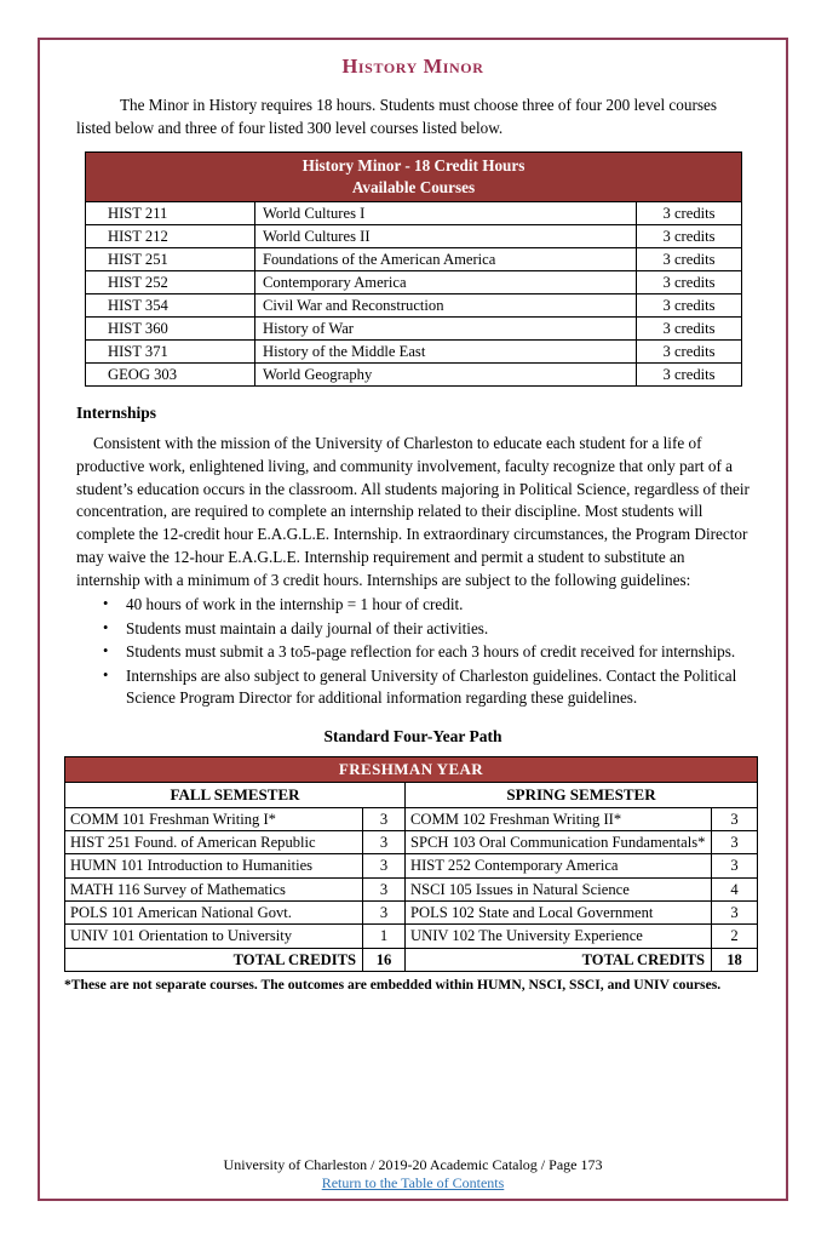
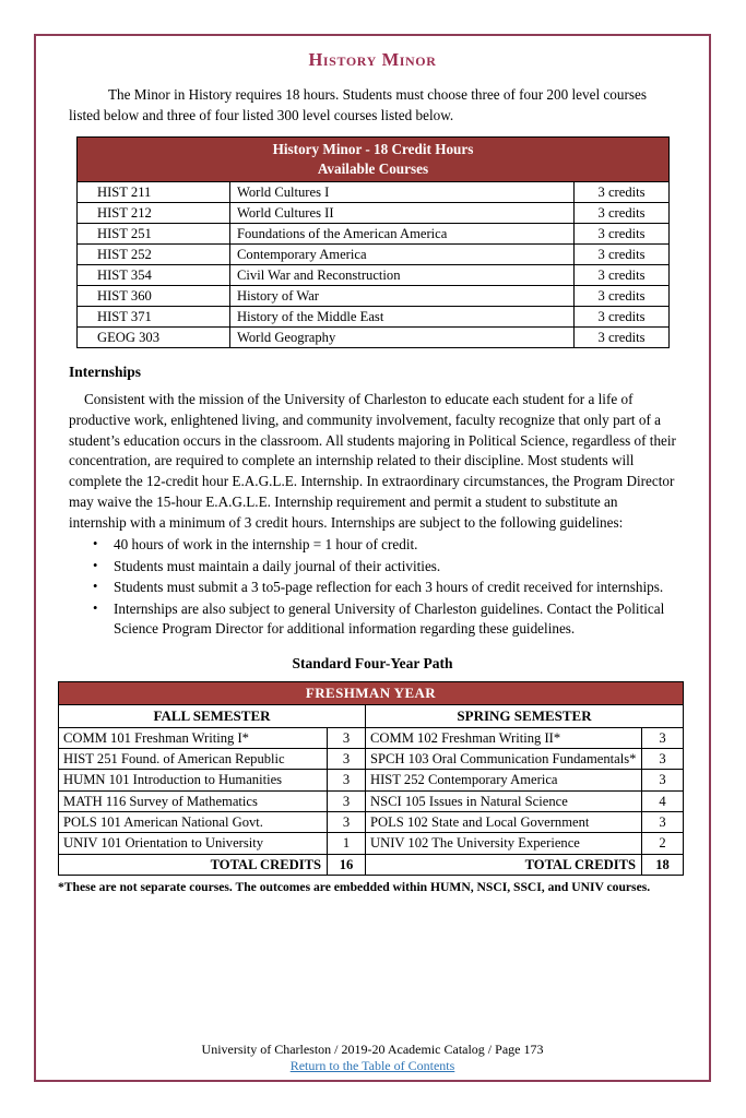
  History Minor
  The Minor in History requires 18 hours. Students must choose three of four 200 level courses listed below and three of four listed 300 level courses listed below.
  History Minor - 18 Credit Hours Available Courses
  HIST 211	World Cultures I	3 credits
  HIST 212	World Cultures II	3 credits
  HIST 251	Foundations of the American America	3 credits
  HIST 252	Contemporary America	3 credits
  HIST 354	Civil War and Reconstruction	3 credits
  HIST 360	History of War	3 credits
  HIST 371	History of the Middle East	3 credits
  GEOG 303	World Geography	3 credits
  Internships
- Consistent with the mission of the University of Charleston to educate each student for a life of productive work, enlightened living, and community involvement, faculty recognize that only part of a student’s education occurs in the classroom. All students majoring in Political Science, regardless of their concentration, are required to complete an internship related to their discipline. Most students will complete the 12-credit hour E.A.G.L.E. Internship. In extraordinary circumstances, the Program Director may waive the 12-hour E.A.G.L.E. Internship requirement and permit a student to substitute an internship with a minimum of 3 credit hours. Internships are subject to the following guidelines:
+ Consistent with the mission of the University of Charleston to educate each student for a life of productive work, enlightened living, and community involvement, faculty recognize that only part of a student’s education occurs in the classroom. All students majoring in Political Science, regardless of their concentration, are required to complete an internship related to their discipline. Most students will complete the 12-credit hour E.A.G.L.E. Internship. In extraordinary circumstances, the Program Director may waive the 15-hour E.A.G.L.E. Internship requirement and permit a student to substitute an internship with a minimum of 3 credit hours. Internships are subject to the following guidelines:
  40 hours of work in the internship = 1 hour of credit.
  Students must maintain a daily journal of their activities.
  Students must submit a 3 to5-page reflection for each 3 hours of credit received for internships.
  Internships are also subject to general University of Charleston guidelines. Contact the Political Science Program Director for additional information regarding these guidelines.
  Standard Four-Year Path
  FRESHMAN YEAR
  FALL SEMESTER	SPRING SEMESTER
  COMM 101 Freshman Writing I*	3	COMM 102 Freshman Writing II*	3
  HIST 251 Found. of American Republic	3	SPCH 103 Oral Communication Fundamentals*	3
  HUMN 101 Introduction to Humanities	3	HIST 252 Contemporary America	3
  MATH 116 Survey of Mathematics	3	NSCI 105 Issues in Natural Science	4
  POLS 101 American National Govt.	3	POLS 102 State and Local Government	3
  UNIV 101 Orientation to University	1	UNIV 102 The University Experience	2
  TOTAL CREDITS	16	TOTAL CREDITS	18
  *These are not separate courses. The outcomes are embedded within HUMN, NSCI, SSCI, and UNIV courses.
  University of Charleston / 2019-20 Academic Catalog / Page 173
  Return to the Table of Contents
